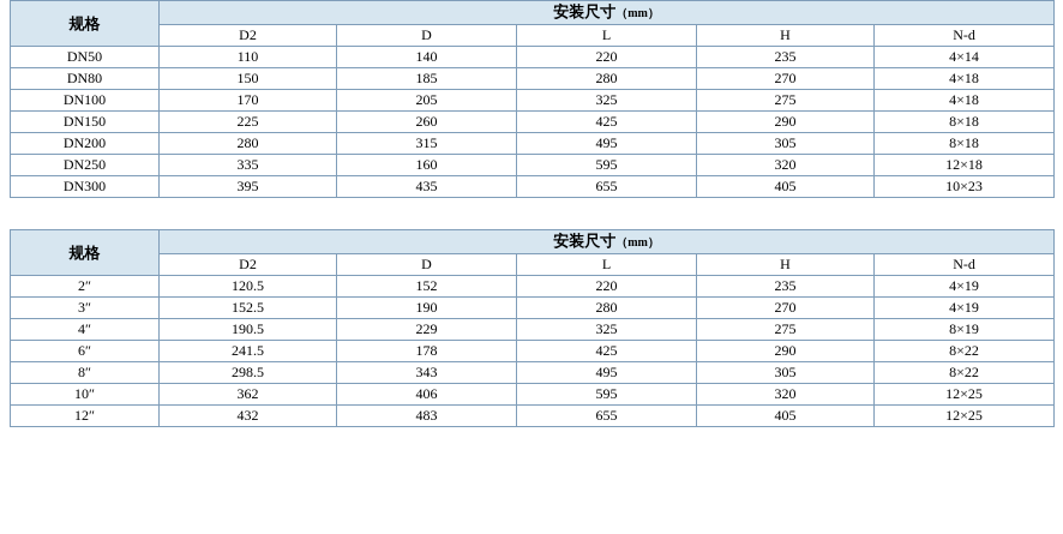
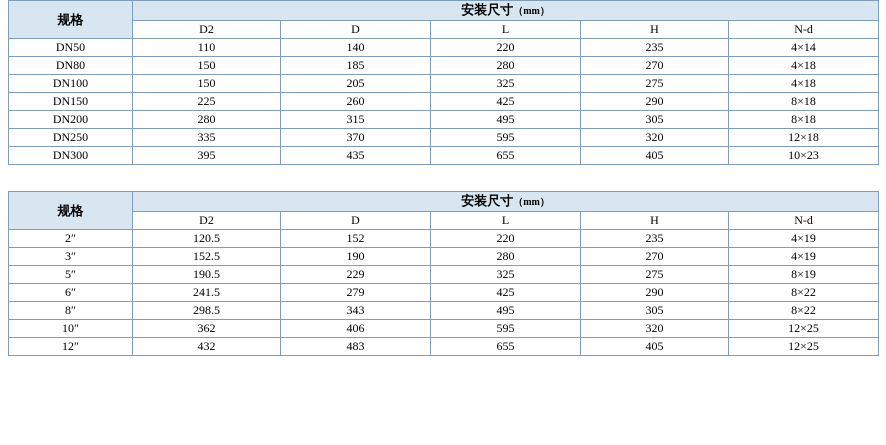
  规格	安装尺寸（mm）
  D2	D	L	H	N-d
  DN50	110	140	220	235	4×14
  DN80	150	185	280	270	4×18
- DN100	170	205	325	275	4×18
+ DN100	150	205	325	275	4×18
  DN150	225	260	425	290	8×18
  DN200	280	315	495	305	8×18
- DN250	335	160	595	320	12×18
+ DN250	335	370	595	320	12×18
  DN300	395	435	655	405	10×23
  规格	安装尺寸（mm）
  D2	D	L	H	N-d
  2″	120.5	152	220	235	4×19
  3″	152.5	190	280	270	4×19
- 4″	190.5	229	325	275	8×19
+ 5″	190.5	229	325	275	8×19
- 6″	241.5	178	425	290	8×22
+ 6″	241.5	279	425	290	8×22
  8″	298.5	343	495	305	8×22
  10″	362	406	595	320	12×25
  12″	432	483	655	405	12×25
